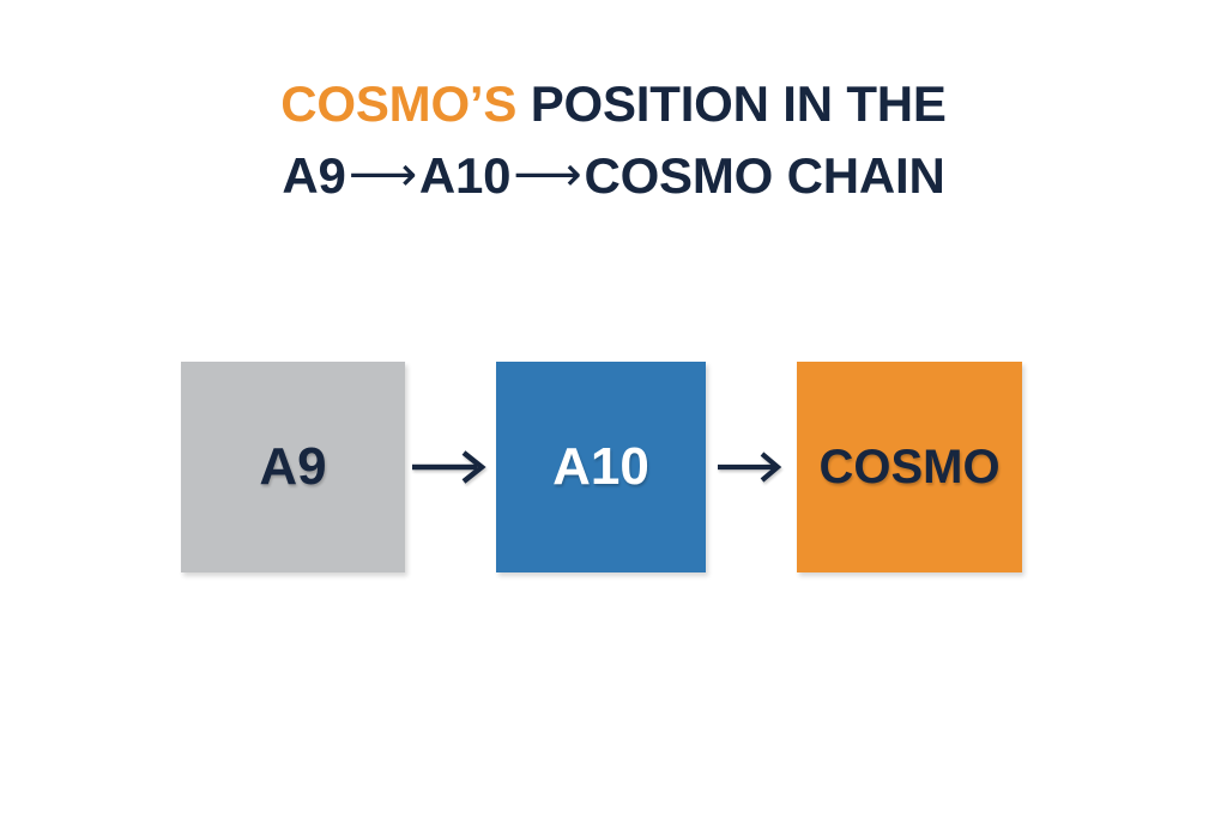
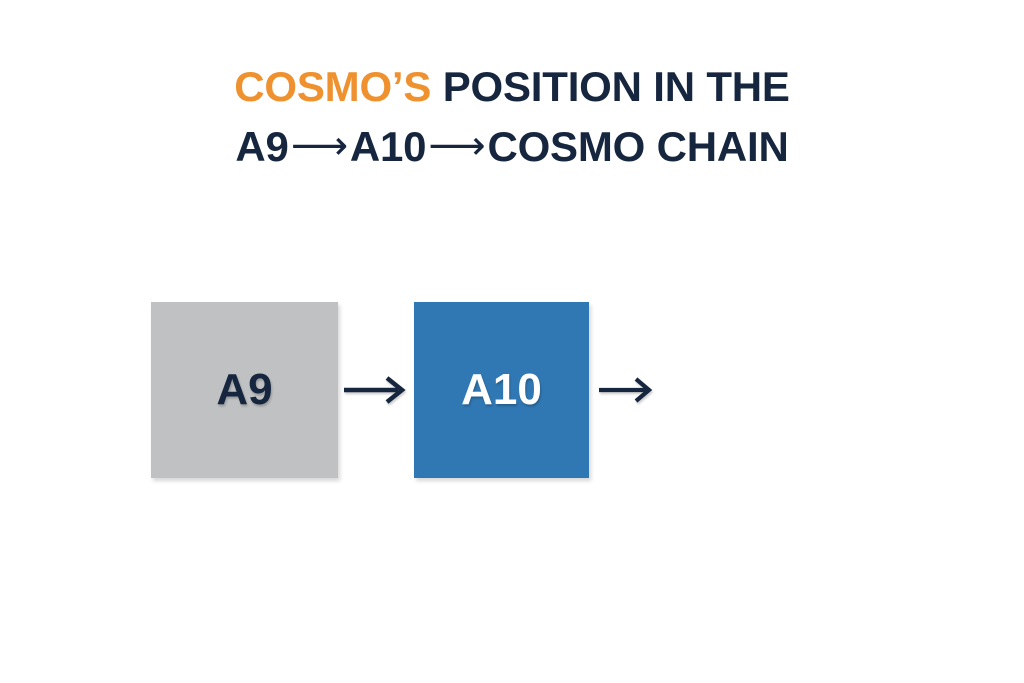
  COSMO’S POSITION IN THE
  A9⟶A10⟶COSMO CHAIN
  A9
  A10
- COSMO
